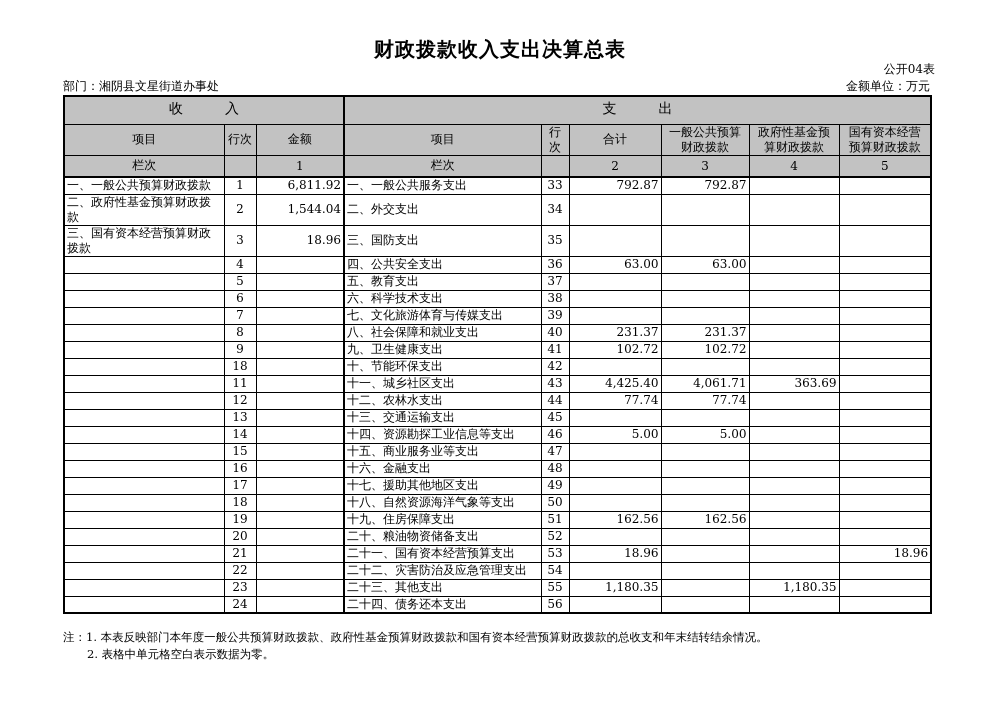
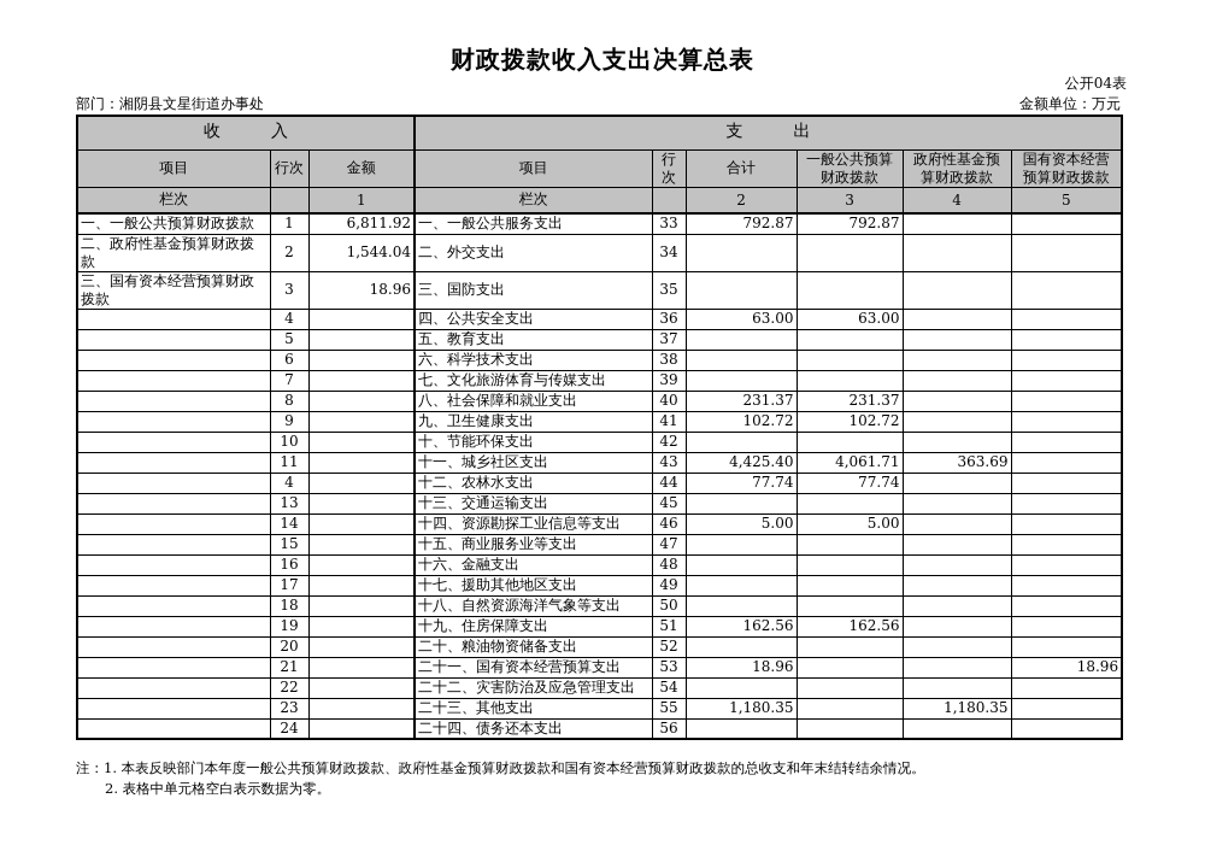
  财政拨款收入支出决算总表
  公开04表
  部门：湘阴县文星街道办事处
  金额单位：万元
  收 入	支 出
  项目	行次	金额	项目	行次	合计	一般公共预算 财政拨款	政府性基金预 算财政拨款	国有资本经营 预算财政拨款
  栏次		1	栏次		2	3	4	5
  一、一般公共预算财政拨款	1	6,811.92	一、一般公共服务支出	33	792.87	792.87
  二、政府性基金预算财政拨款	2	1,544.04	二、外交支出	34
  三、国有资本经营预算财政拨款	3	18.96	三、国防支出	35
  	4		四、公共安全支出	36	63.00	63.00
  	5		五、教育支出	37
  	6		六、科学技术支出	38
  	7		七、文化旅游体育与传媒支出	39
  	8		八、社会保障和就业支出	40	231.37	231.37
  	9		九、卫生健康支出	41	102.72	102.72
- 	18		十、节能环保支出	42
+ 	10		十、节能环保支出	42
  	11		十一、城乡社区支出	43	4,425.40	4,061.71	363.69
- 	12		十二、农林水支出	44	77.74	77.74
+ 	4		十二、农林水支出	44	77.74	77.74
  	13		十三、交通运输支出	45
  	14		十四、资源勘探工业信息等支出	46	5.00	5.00
  	15		十五、商业服务业等支出	47
  	16		十六、金融支出	48
  	17		十七、援助其他地区支出	49
  	18		十八、自然资源海洋气象等支出	50
  	19		十九、住房保障支出	51	162.56	162.56
  	20		二十、粮油物资储备支出	52
  	21		二十一、国有资本经营预算支出	53	18.96			18.96
  	22		二十二、灾害防治及应急管理支出	54
  	23		二十三、其他支出	55	1,180.35		1,180.35
  	24		二十四、债务还本支出	56
  注：1. 本表反映部门本年度一般公共预算财政拨款、政府性基金预算财政拨款和国有资本经营预算财政拨款的总收支和年末结转结余情况。
  2. 表格中单元格空白表示数据为零。
